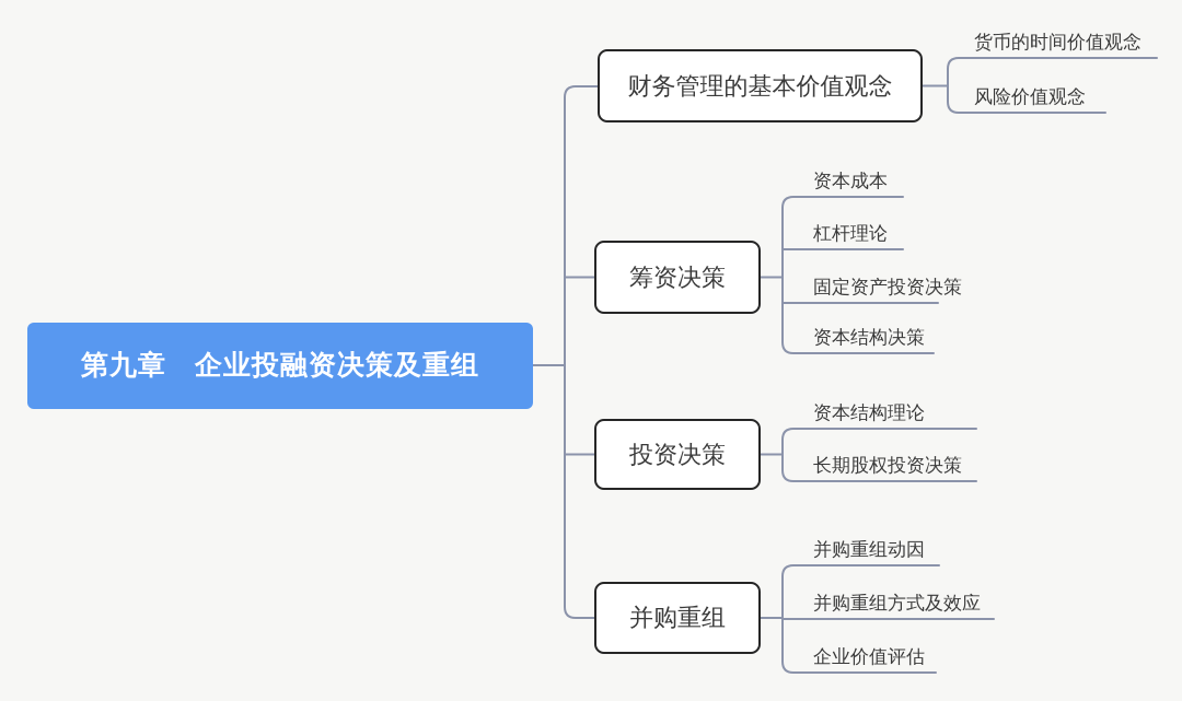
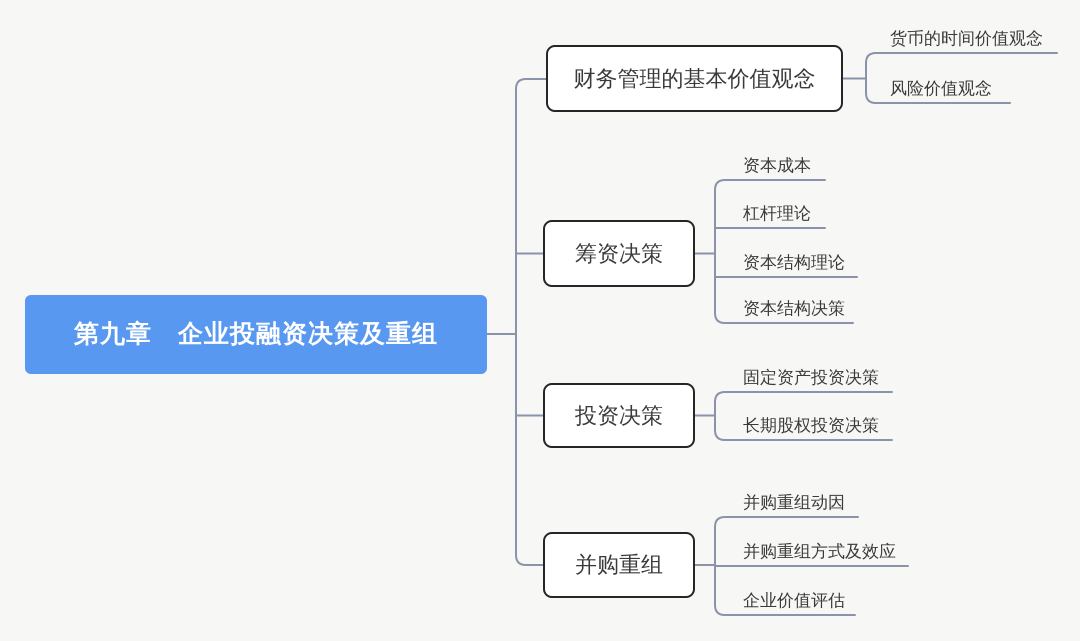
  第九章 企业投融资决策及重组
  财务管理的基本价值观念
  筹资决策
  投资决策
  并购重组
  货币的时间价值观念
  风险价值观念
  资本成本
  杠杆理论
- 固定资产投资决策
+ 资本结构理论
  资本结构决策
- 资本结构理论
+ 固定资产投资决策
  长期股权投资决策
  并购重组动因
  并购重组方式及效应
  企业价值评估
